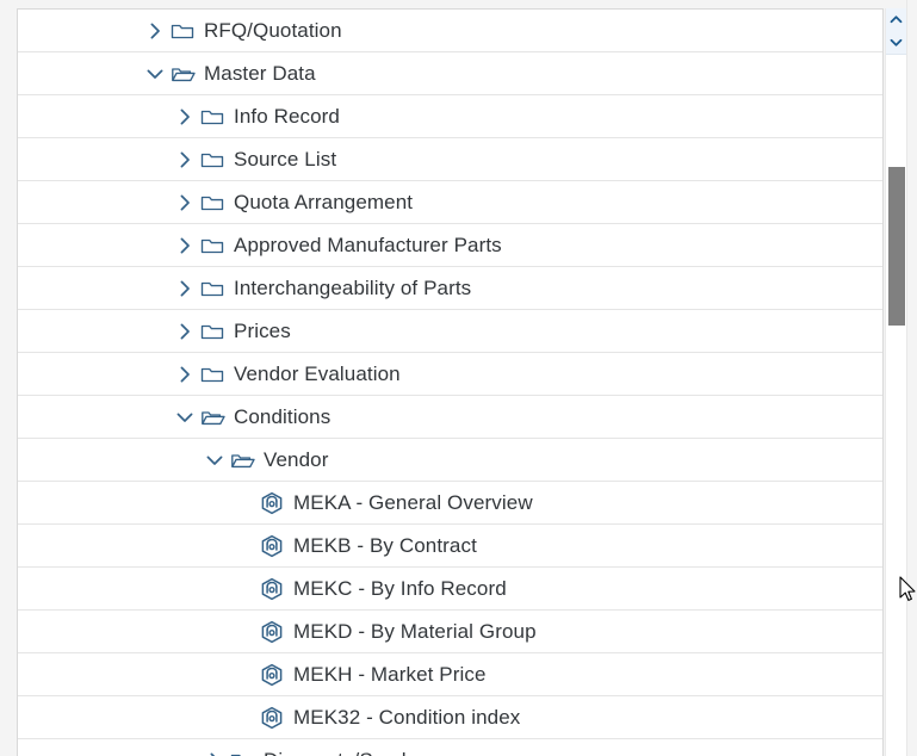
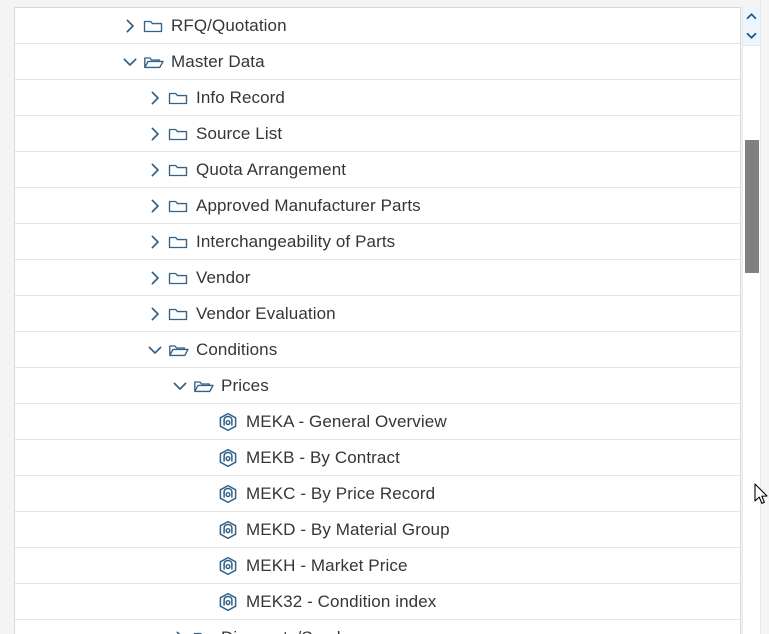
  RFQ/Quotation
  Master Data
  Info Record
  Source List
  Quota Arrangement
  Approved Manufacturer Parts
  Interchangeability of Parts
- Prices
+ Vendor
  Vendor Evaluation
  Conditions
- Vendor
+ Prices
  MEKA - General Overview
  MEKB - By Contract
- MEKC - By Info Record
+ MEKC - By Price Record
  MEKD - By Material Group
  MEKH - Market Price
  MEK32 - Condition index
